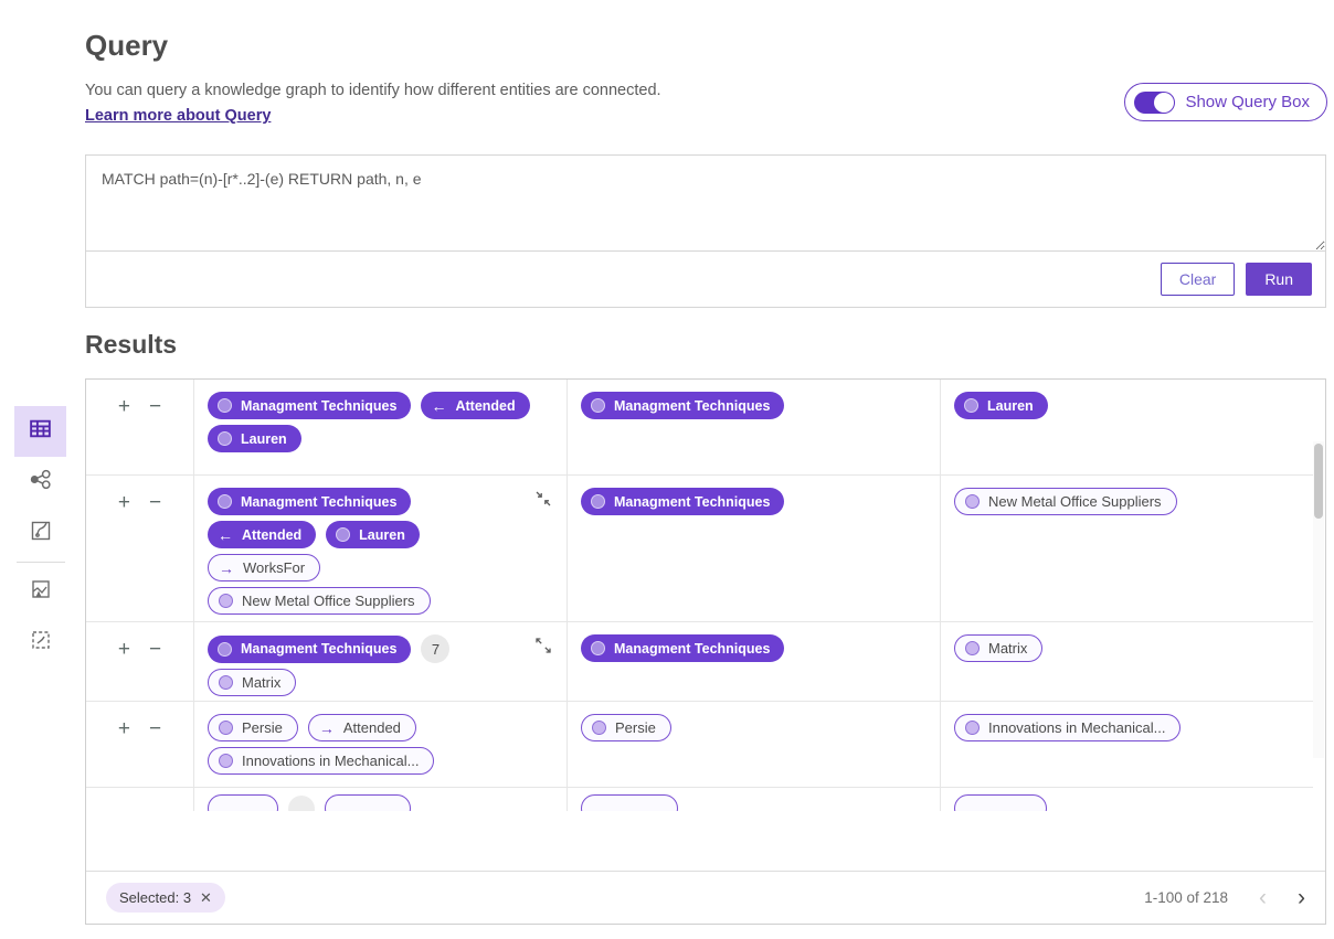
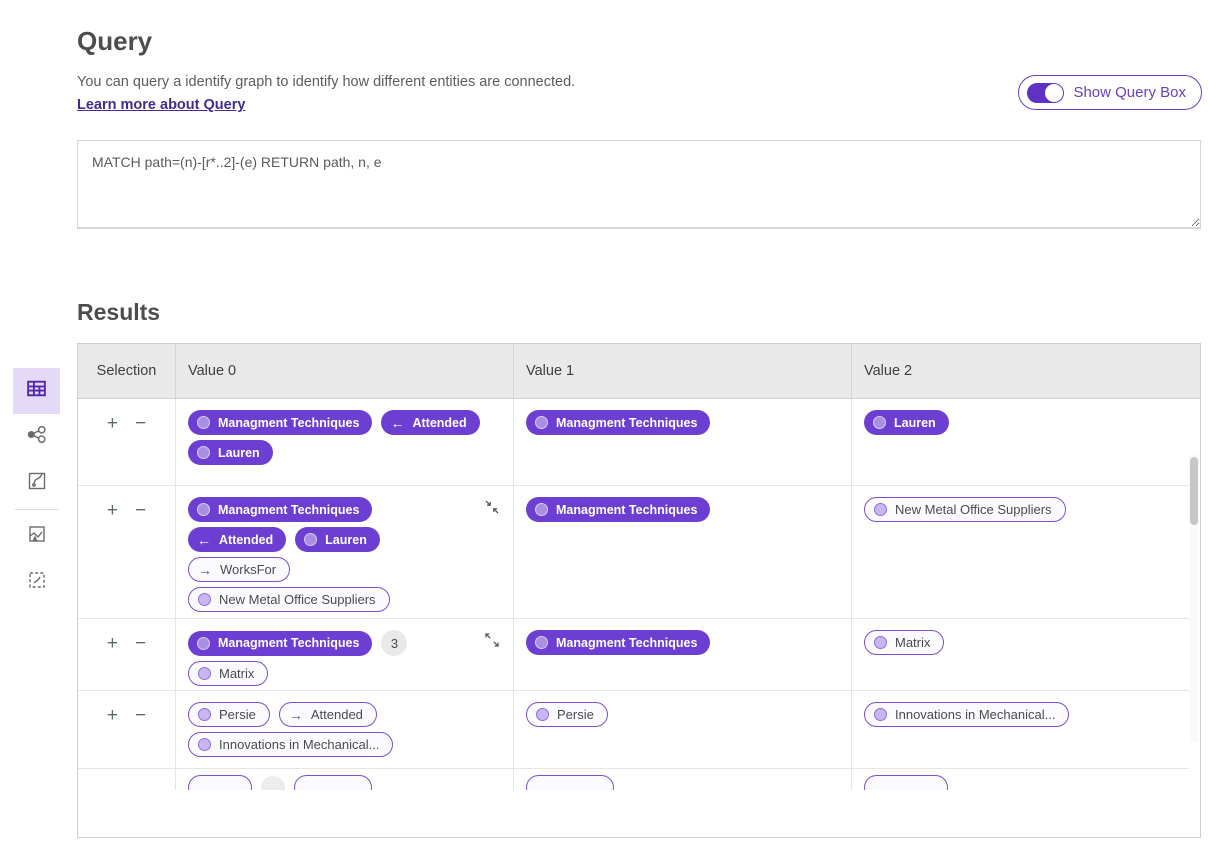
  Query
- You can query a knowledge graph to identify how different entities are connected.
+ You can query a identify graph to identify how different entities are connected.
  Learn more about Query
  Show Query Box
  MATCH path=(n)-[r*..2]-(e) RETURN path, n, e
- Clear
- Run
  Results
+ Selection
+ Value 0
+ Value 1
+ Value 2
  +
  −
  Managment Techniques
  ←
  Attended
  Lauren
  Managment Techniques
  Lauren
  +
  −
  Managment Techniques
  ←
  Attended
  Lauren
  →
  WorksFor
  New Metal Office Suppliers
  Managment Techniques
  New Metal Office Suppliers
  +
  −
  Managment Techniques
- 7
+ 3
  Matrix
  Managment Techniques
  Matrix
  +
  −
  Persie
  →
  Attended
  Innovations in Mechanical...
  Persie
  Innovations in Mechanical...
- Selected: 3
- ✕
- 1-100 of 218
- ‹
- ›
